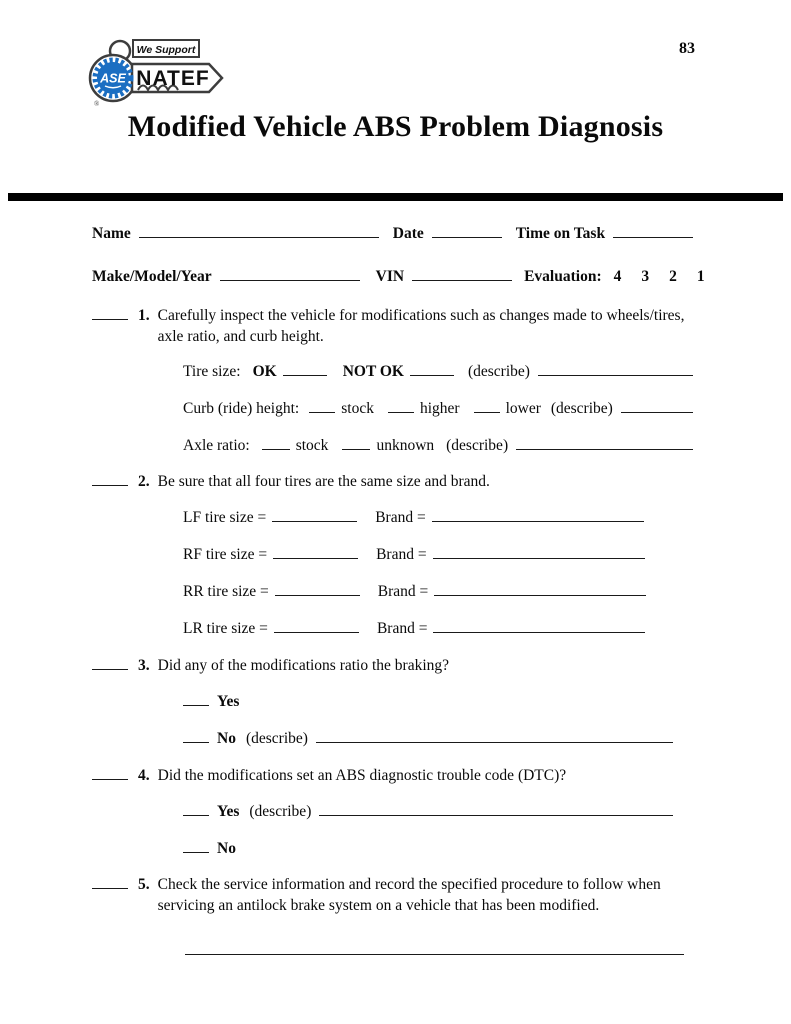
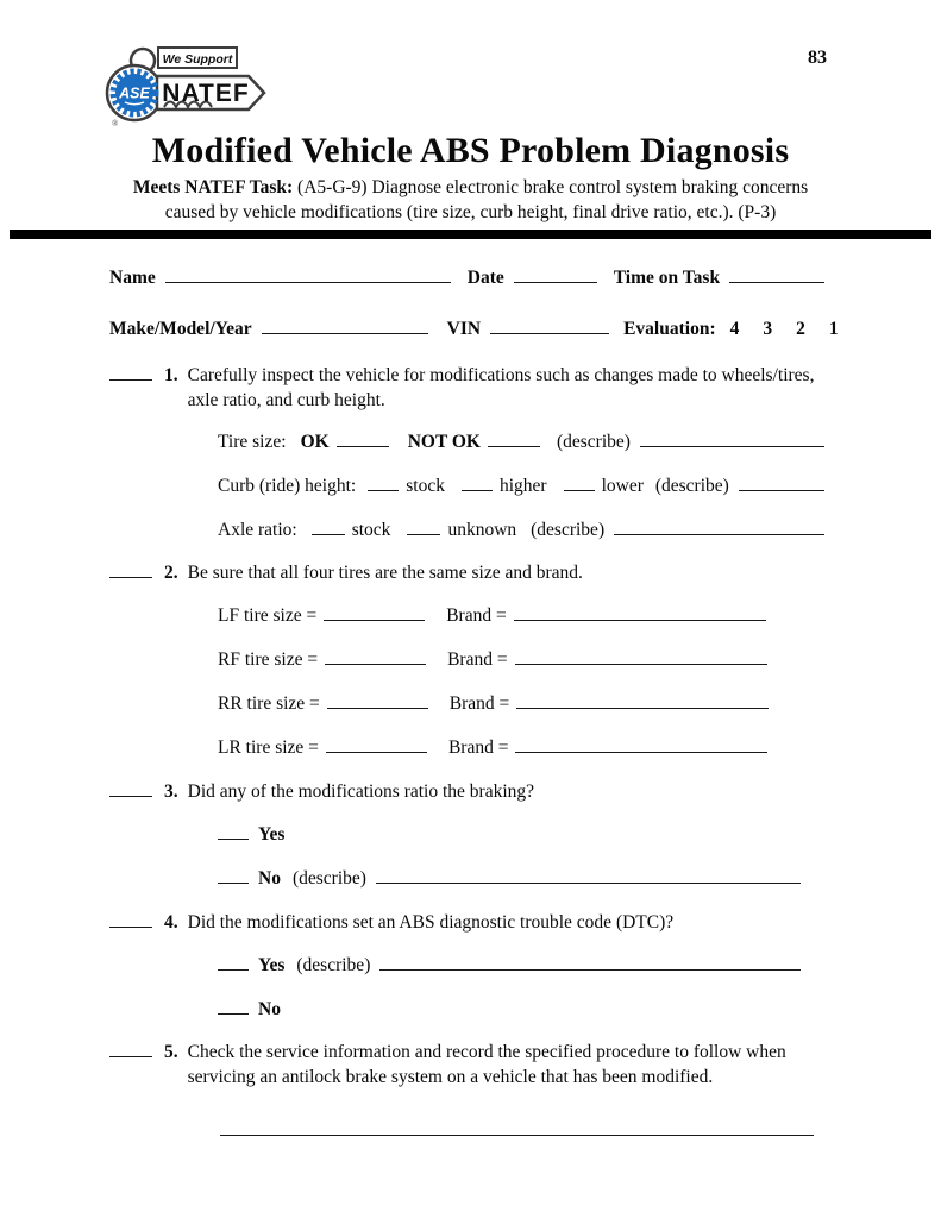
  We Support
  NATEF
  ASE
  ®
  83
  Modified Vehicle ABS Problem Diagnosis
+ Meets NATEF Task: (A5-G-9) Diagnose electronic brake control system braking concerns
+ caused by vehicle modifications (tire size, curb height, final drive ratio, etc.). (P-3)
  Name
  Date
  Time on Task
  Make/Model/Year
  VIN
  Evaluation:
  4
  3
  2
  1
  1.
  Carefully inspect the vehicle for modifications such as changes made to wheels/tires,
  axle ratio, and curb height.
  Tire size:
  OK
  NOT OK
  (describe)
  Curb (ride) height:
  stock
  higher
  lower
  (describe)
  Axle ratio:
  stock
  unknown
  (describe)
  2.
  Be sure that all four tires are the same size and brand.
  LF tire size =
  Brand =
  RF tire size =
  Brand =
  RR tire size =
  Brand =
  LR tire size =
  Brand =
  3.
  Did any of the modifications ratio the braking?
  Yes
  No
  (describe)
  4.
  Did the modifications set an ABS diagnostic trouble code (DTC)?
  Yes
  (describe)
  No
  5.
  Check the service information and record the specified procedure to follow when
  servicing an antilock brake system on a vehicle that has been modified.
